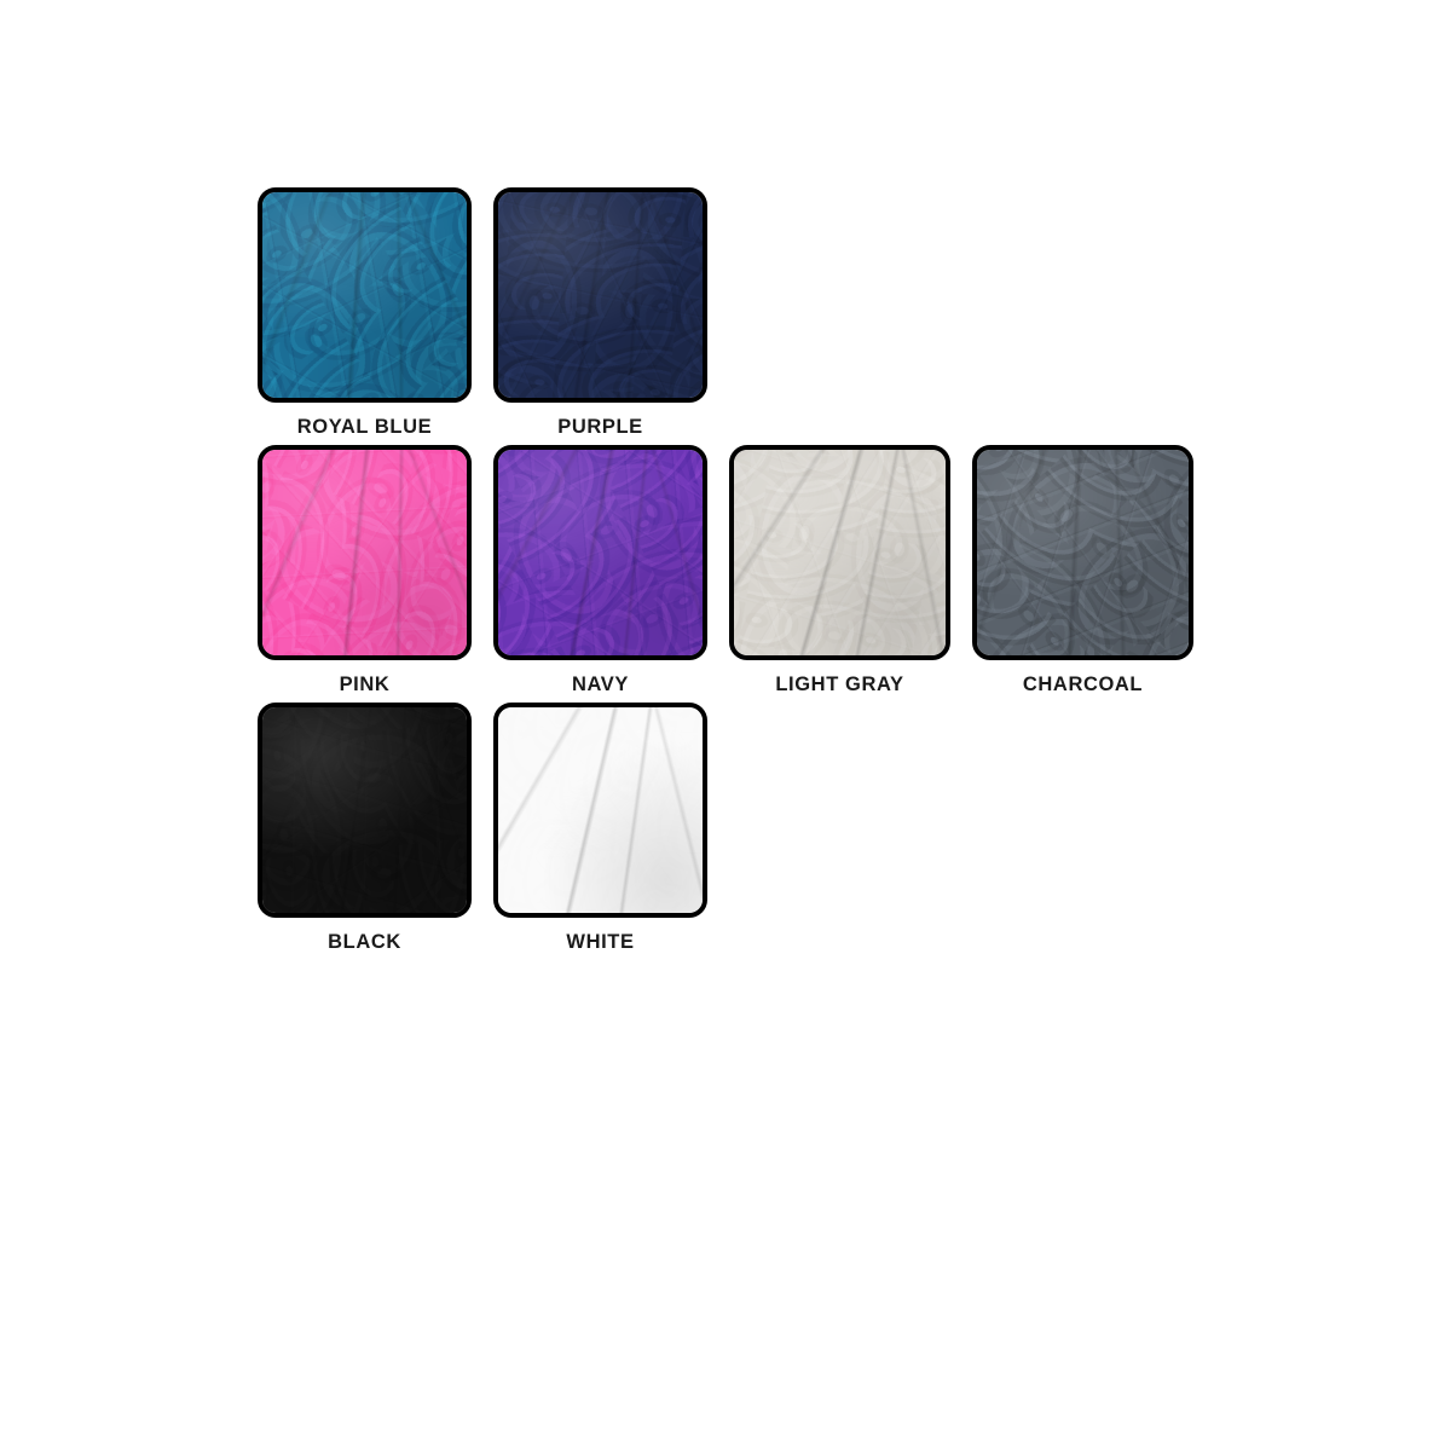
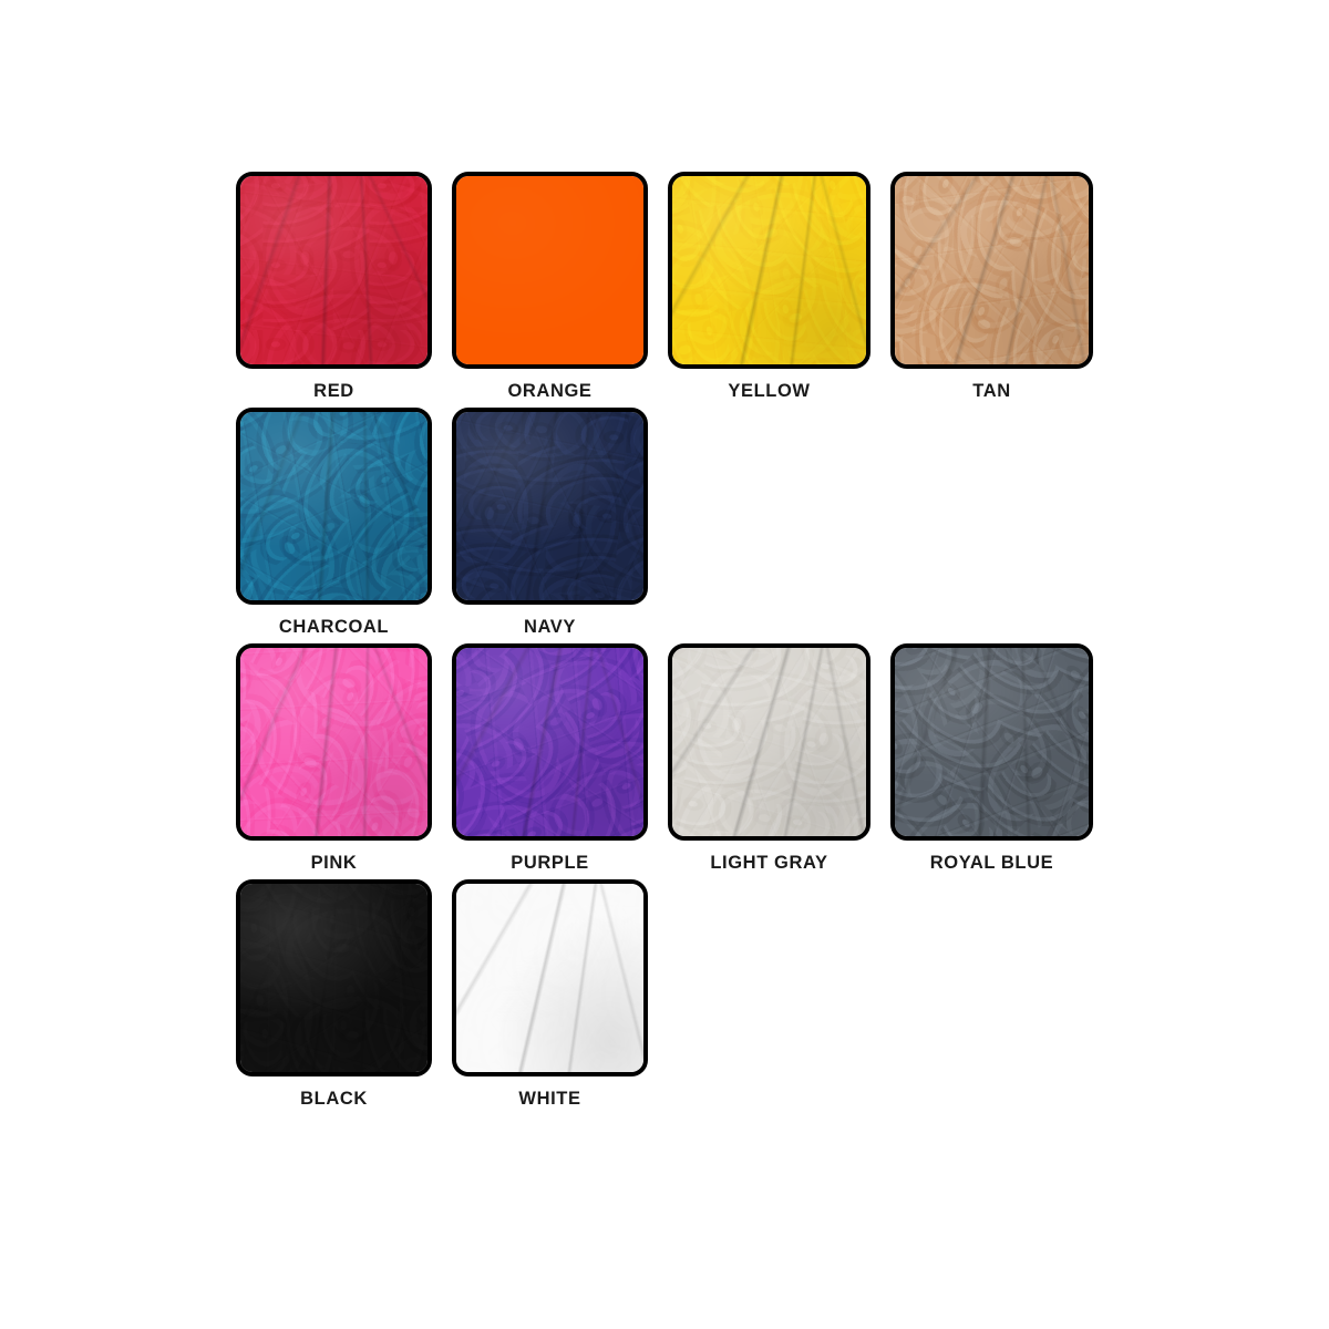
+ RED
+ ORANGE
+ YELLOW
+ TAN
- ROYAL BLUE
+ CHARCOAL
- PURPLE
+ NAVY
  PINK
- NAVY
+ PURPLE
  LIGHT GRAY
- CHARCOAL
+ ROYAL BLUE
  BLACK
  WHITE
